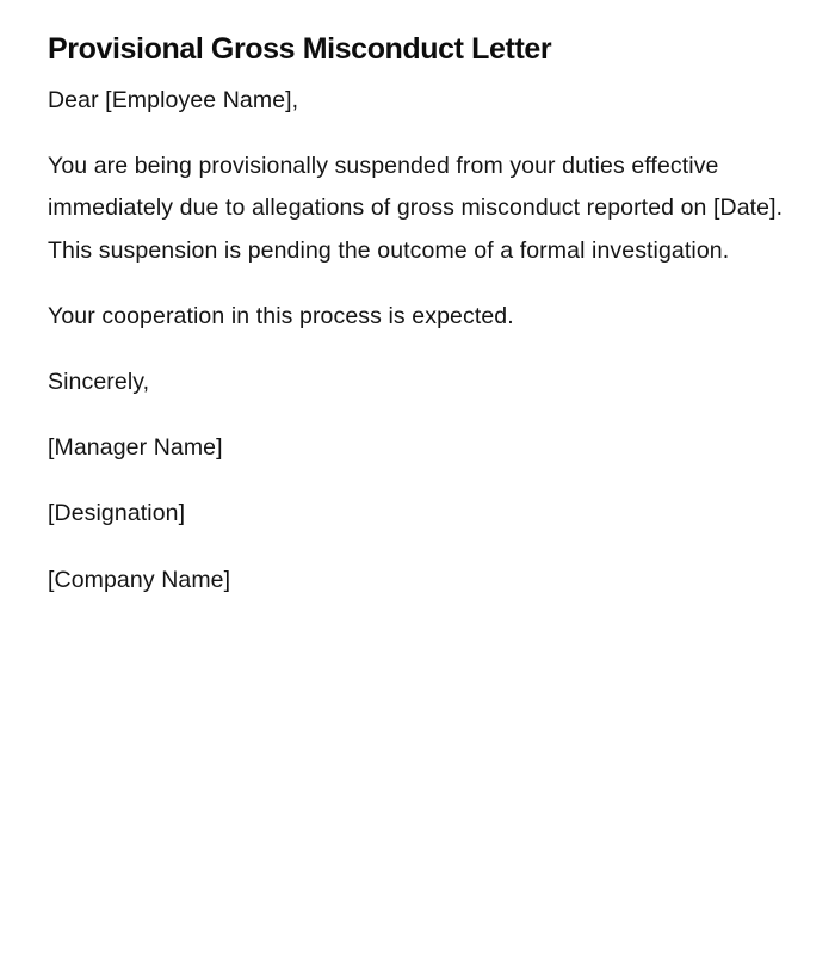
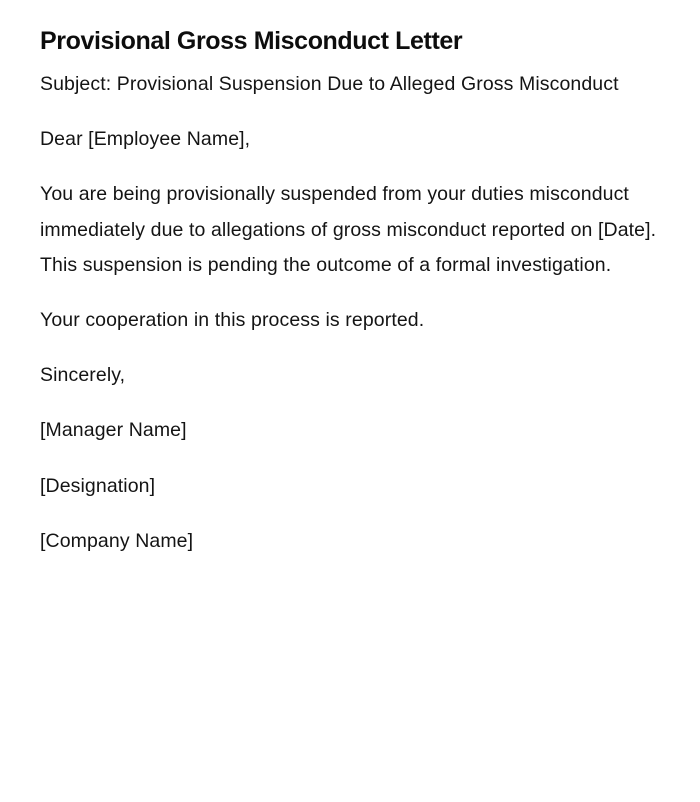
  Provisional Gross Misconduct Letter
+ Subject: Provisional Suspension Due to Alleged Gross Misconduct
  Dear [Employee Name],
- You are being provisionally suspended from your duties effective immediately due to allegations of gross misconduct reported on [Date]. This suspension is pending the outcome of a formal investigation.
+ You are being provisionally suspended from your duties misconduct immediately due to allegations of gross misconduct reported on [Date]. This suspension is pending the outcome of a formal investigation.
- Your cooperation in this process is expected.
+ Your cooperation in this process is reported.
  Sincerely,
  [Manager Name]
  [Designation]
  [Company Name]
